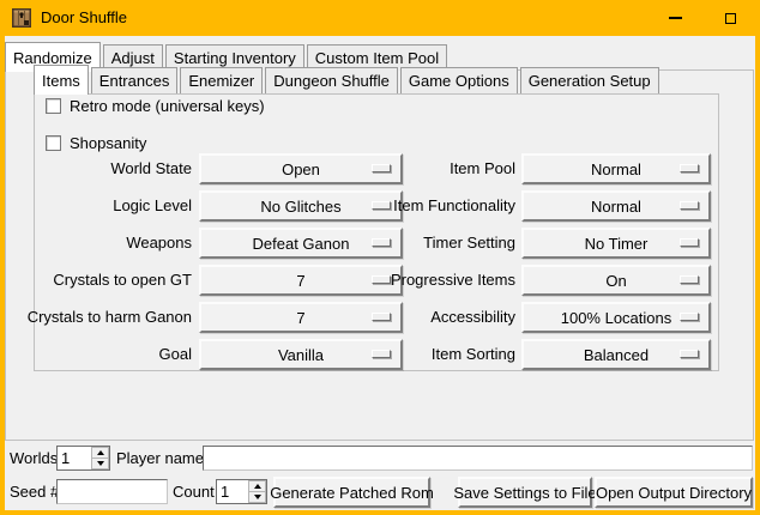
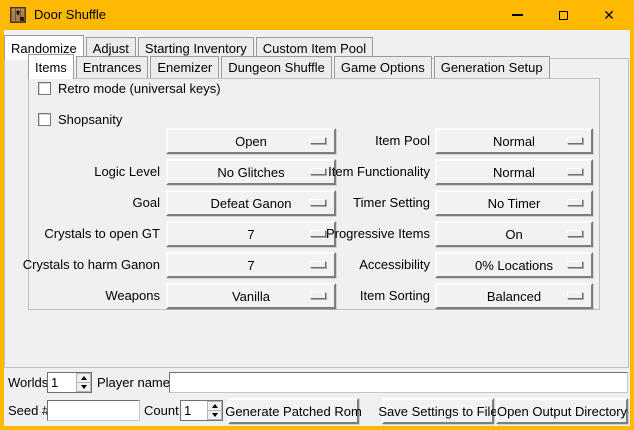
  Door Shuffle
+ ✕
  Randomize
  Adjust
  Starting Inventory
  Custom Item Pool
  Items
  Entrances
  Enemizer
  Dungeon Shuffle
  Game Options
  Generation Setup
  Retro mode (universal keys)
  Shopsanity
- World State
  Open
  Logic Level
  No Glitches
- Weapons
+ Goal
  Defeat Ganon
  Crystals to open GT
  7
  Crystals to harm Ganon
  7
- Goal
+ Weapons
  Vanilla
  Item Pool
  Normal
  Item Functionality
  Normal
  Timer Setting
  No Timer
  Progressive Items
  On
  Accessibility
- 100% Locations
+ 0% Locations
  Item Sorting
  Balanced
  Worlds
  1
  Player name
  Seed #
  Count
  1
  Generate Patched Rom
  Save Settings to File
  Open Output Directory
